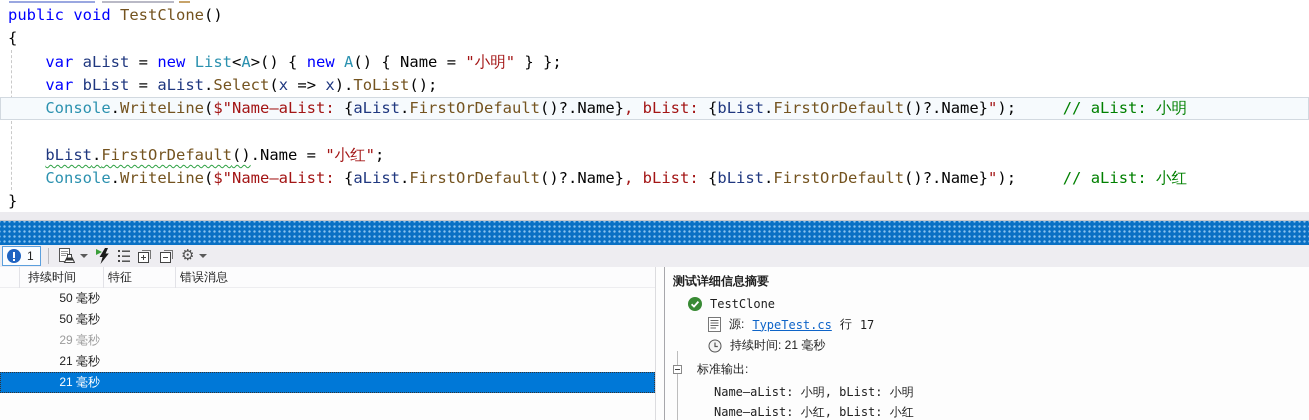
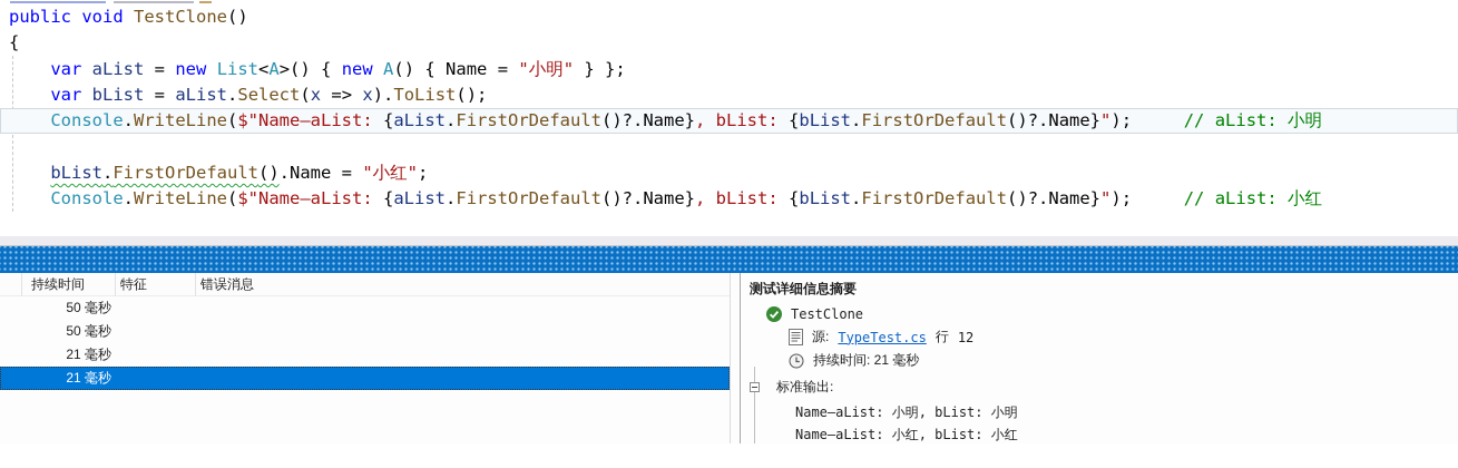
  public void TestClone()
  {
  var aList = new List<A>() { new A() { Name = "小明" } };
  var bList = aList.Select(x => x).ToList();
  Console.WriteLine($"Name—aList: {aList.FirstOrDefault()?.Name}, bList: {bList.FirstOrDefault()?.Name}"); // aList: 小明
  bList.FirstOrDefault().Name = "小红";
  Console.WriteLine($"Name—aList: {aList.FirstOrDefault()?.Name}, bList: {bList.FirstOrDefault()?.Name}"); // aList: 小红
- }
- 1
- ⚙
  持续时间
  特征
  错误消息
  50 毫秒
  50 毫秒
- 29 毫秒
  21 毫秒
  21 毫秒
  测试详细信息摘要
  TestClone
  源:
  TypeTest.cs
  行
- 17
+ 12
  持续时间: 21 毫秒
  标准输出:
  Name—aList: 小明, bList: 小明
  Name—aList: 小红, bList: 小红
